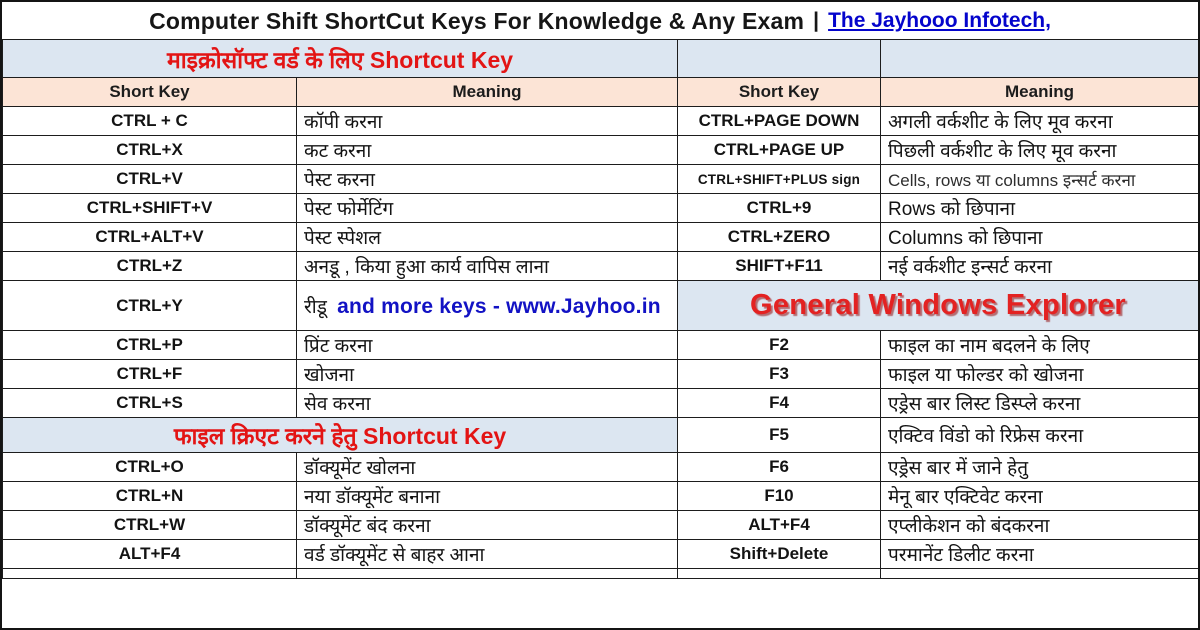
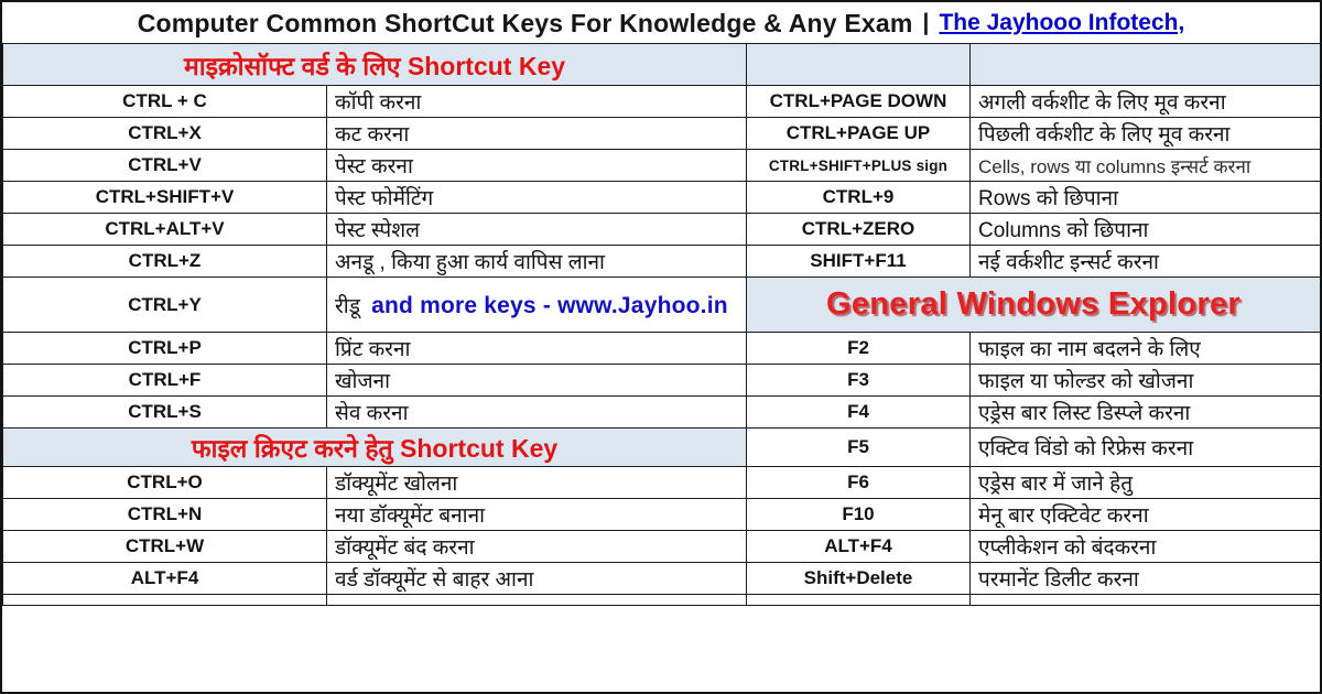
- Computer Shift ShortCut Keys For Knowledge & Any Exam
+ Computer Common ShortCut Keys For Knowledge & Any Exam
  |
  The Jayhooo Infotech,
  माइक्रोसॉफ्ट वर्ड के लिए Shortcut Key
- Short Key	Meaning	Short Key	Meaning
  CTRL + C	कॉपी करना	CTRL+PAGE DOWN	अगली वर्कशीट के लिए मूव करना
  CTRL+X	कट करना	CTRL+PAGE UP	पिछली वर्कशीट के लिए मूव करना
  CTRL+V	पेस्ट करना	CTRL+SHIFT+PLUS sign	Cells, rows या columns इन्सर्ट करना
  CTRL+SHIFT+V	पेस्ट फोर्मेटिंग	CTRL+9	Rows को छिपाना
  CTRL+ALT+V	पेस्ट स्पेशल	CTRL+ZERO	Columns को छिपाना
  CTRL+Z	अनडू , किया हुआ कार्य वापिस लाना	SHIFT+F11	नई वर्कशीट इन्सर्ट करना
  CTRL+Y	रीडू and more keys - www.Jayhoo.in	General Windows Explorer
  CTRL+P	प्रिंट करना	F2	फाइल का नाम बदलने के लिए
  CTRL+F	खोजना	F3	फाइल या फोल्डर को खोजना
  CTRL+S	सेव करना	F4	एड्रेस बार लिस्ट डिस्प्ले करना
  फाइल क्रिएट करने हेतु Shortcut Key	F5	एक्टिव विंडो को रिफ्रेस करना
  CTRL+O	डॉक्यूमेंट खोलना	F6	एड्रेस बार में जाने हेतु
  CTRL+N	नया डॉक्यूमेंट बनाना	F10	मेनू बार एक्टिवेट करना
  CTRL+W	डॉक्यूमेंट बंद करना	ALT+F4	एप्लीकेशन को बंदकरना
  ALT+F4	वर्ड डॉक्यूमेंट से बाहर आना	Shift+Delete	परमानेंट डिलीट करना
